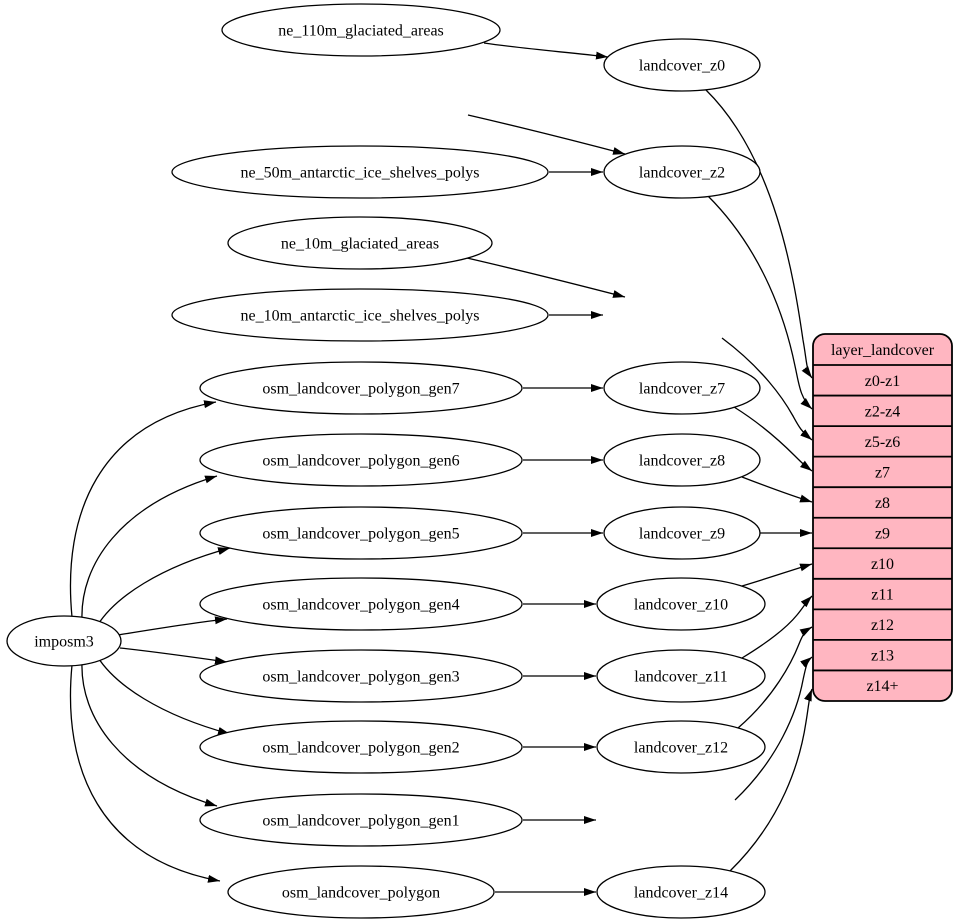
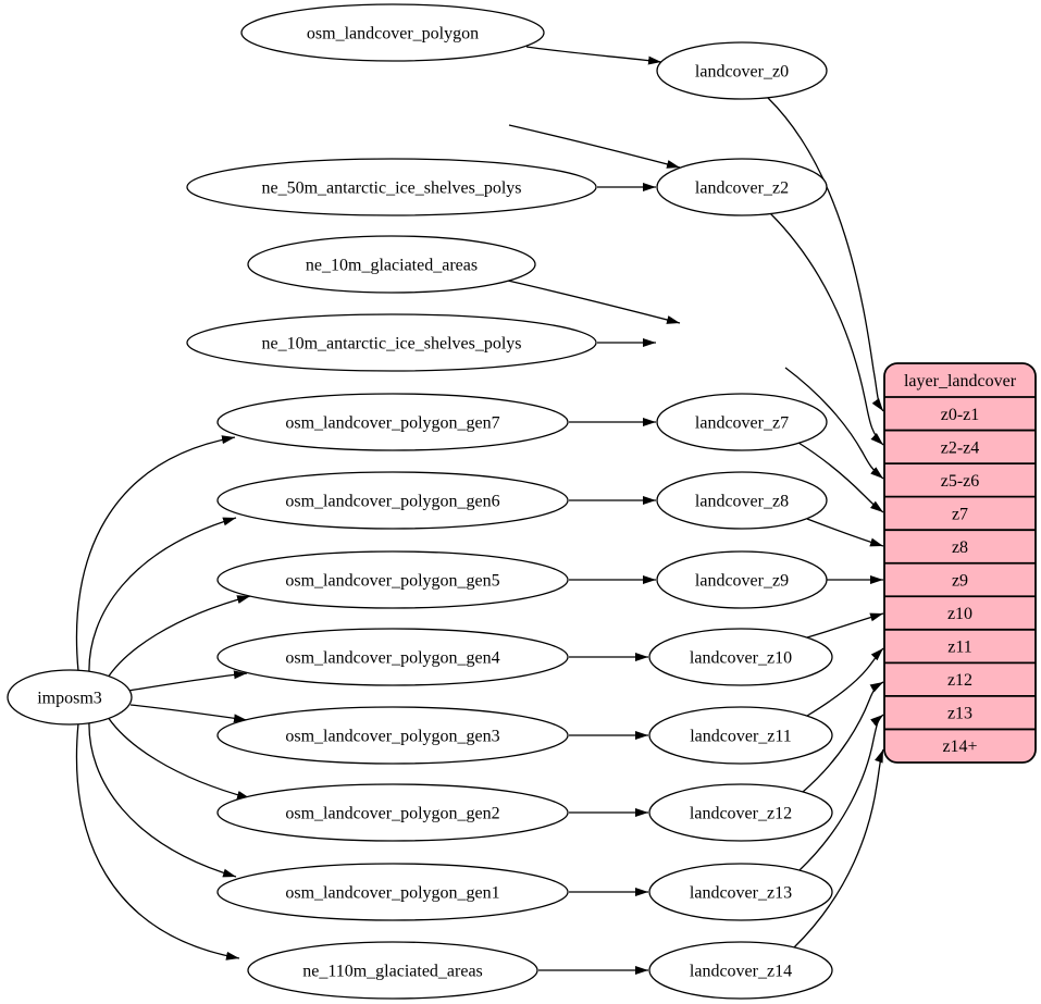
  imposm3
- ne_110m_glaciated_areas
+ osm_landcover_polygon
  ne_50m_antarctic_ice_shelves_polys
  ne_10m_glaciated_areas
  ne_10m_antarctic_ice_shelves_polys
  osm_landcover_polygon_gen7
  osm_landcover_polygon_gen6
  osm_landcover_polygon_gen5
  osm_landcover_polygon_gen4
  osm_landcover_polygon_gen3
  osm_landcover_polygon_gen2
  osm_landcover_polygon_gen1
- osm_landcover_polygon
+ ne_110m_glaciated_areas
  landcover_z0
  landcover_z2
  landcover_z7
  landcover_z8
  landcover_z9
  landcover_z10
  landcover_z11
  landcover_z12
+ landcover_z13
  landcover_z14
  layer_landcover
  z0-z1
  z2-z4
  z5-z6
  z7
  z8
  z9
  z10
  z11
  z12
  z13
  z14+
